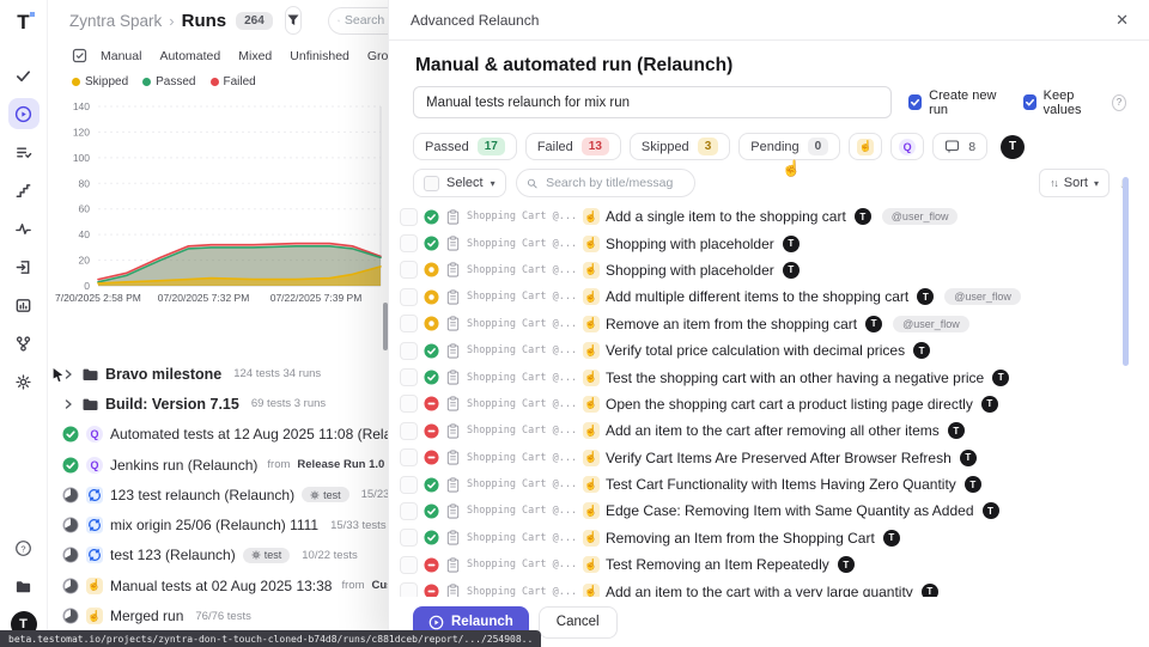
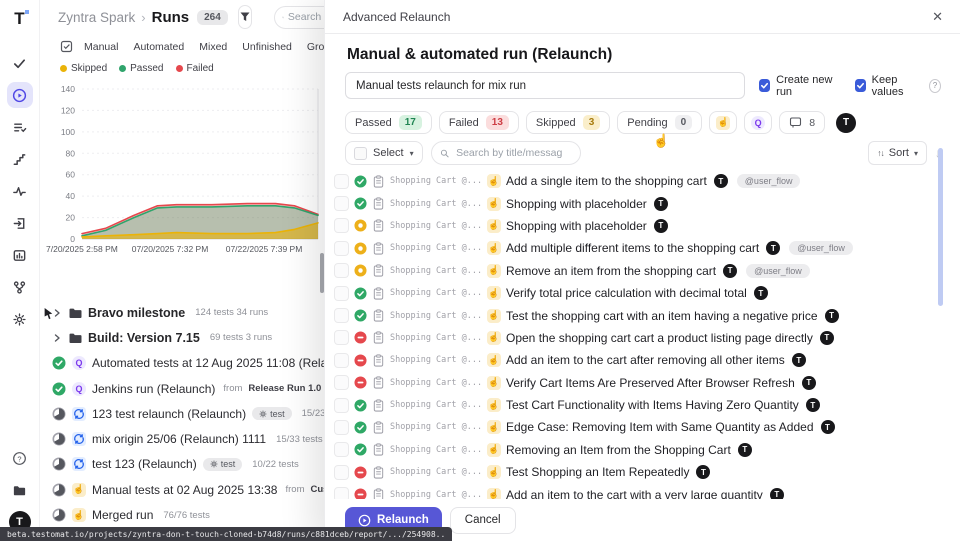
  T
  ?
  T
  Zyntra Spark
  ›
  Runs
  264
  Search
  Manual
  Automated
  Mixed
  Unfinished
  Skipped
  Passed
  Failed
  0
  20
  40
  60
  80
  100
  120
  140
  7/20/2025 2:58 PM
  07/20/2025 7:32 PM
  07/22/2025 7:39 PM
  Bravo milestone
  124 tests 34 runs
  Build: Version 7.15
  69 tests 3 runs
  Q
  Automated tests at 12 Aug 2025 11:08 (Rel
  Q
  Jenkins run (Relaunch)
  from
  Release Run 1.0
  123 test relaunch (Relaunch)
  test
  mix origin 25/06 (Relaunch) 1111
  15/33 tests
  test 123 (Relaunch)
  test
  10/22 tests
  ☝
  Manual tests at 02 Aug 2025 13:38
  from
  ☝
  Merged run
  76/76 tests
  Advanced Relaunch
  ✕
  Manual & automated run (Relaunch)
  Manual tests relaunch for mix run
  Create new run
  Keep values
  ?
  Passed
  17
  Failed
  13
  Skipped
  3
  Pending
  0
  ☝
  Q
  8
  T
  ☝
  Select
  ▾
  Search by title/messag
  ↑↓
  Sort
  ▾
  Shopping Cart @...
  ☝
  Add a single item to the shopping cart
  T
  @user_flow
  Shopping Cart @...
  ☝
  Shopping with placeholder
  T
  Shopping Cart @...
  ☝
  Shopping with placeholder
  T
  Shopping Cart @...
  ☝
  Add multiple different items to the shopping cart
  T
  @user_flow
  Shopping Cart @...
  ☝
  Remove an item from the shopping cart
  T
  @user_flow
  Shopping Cart @...
  ☝
- Verify total price calculation with decimal prices
+ Verify total price calculation with decimal total
  T
  Shopping Cart @...
  ☝
- Test the shopping cart with an other having a negative price
+ Test the shopping cart with an item having a negative price
  T
  Shopping Cart @...
  ☝
  Open the shopping cart cart a product listing page directly
  T
  Shopping Cart @...
  ☝
  Add an item to the cart after removing all other items
  T
  Shopping Cart @...
  ☝
  Verify Cart Items Are Preserved After Browser Refresh
  T
  Shopping Cart @...
  ☝
  Test Cart Functionality with Items Having Zero Quantity
  T
  Shopping Cart @...
  ☝
  Edge Case: Removing Item with Same Quantity as Added
  T
  Shopping Cart @...
  ☝
  Removing an Item from the Shopping Cart
  T
  Shopping Cart @...
  ☝
- Test Removing an Item Repeatedly
+ Test Shopping an Item Repeatedly
  T
  Shopping Cart @...
  ☝
  Add an item to the cart with a very large quantity
  T
  Relaunch
  Cancel
  beta.testomat.io/projects/zyntra-don-t-touch-cloned-b74d8/runs/c881dceb/report/.../254908..
